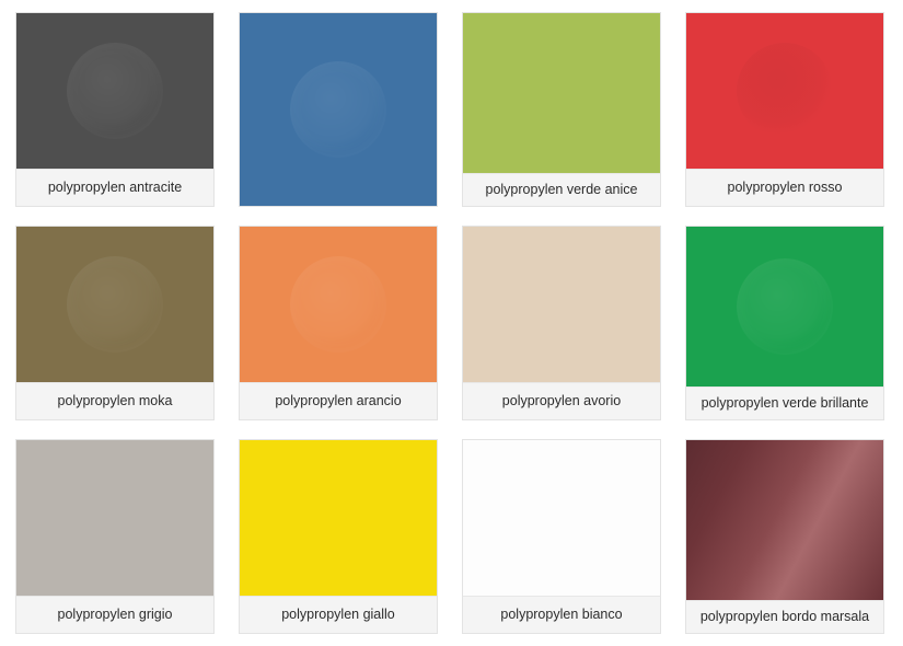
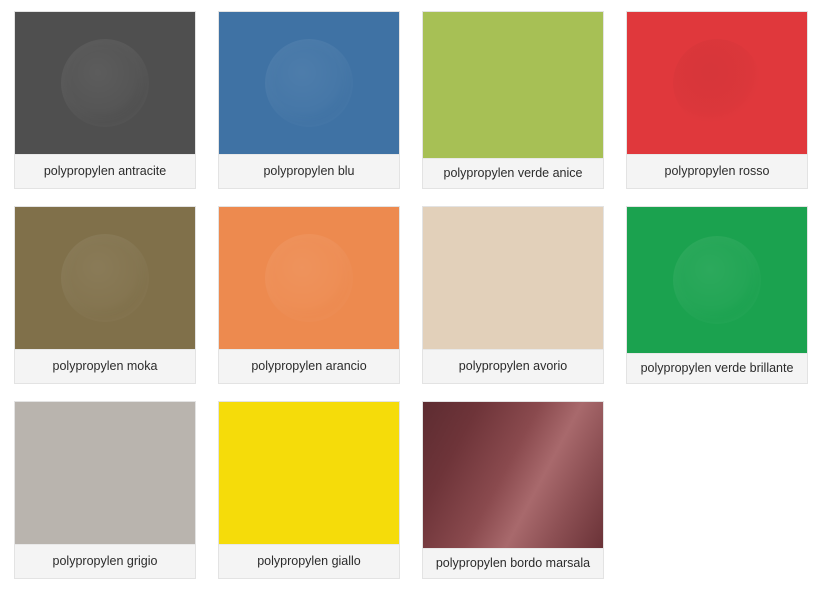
  polypropylen antracite
+ polypropylen blu
  polypropylen verde anice
  polypropylen rosso
  polypropylen moka
  polypropylen arancio
  polypropylen avorio
  polypropylen verde brillante
  polypropylen grigio
  polypropylen giallo
- polypropylen bianco
  polypropylen bordo marsala
